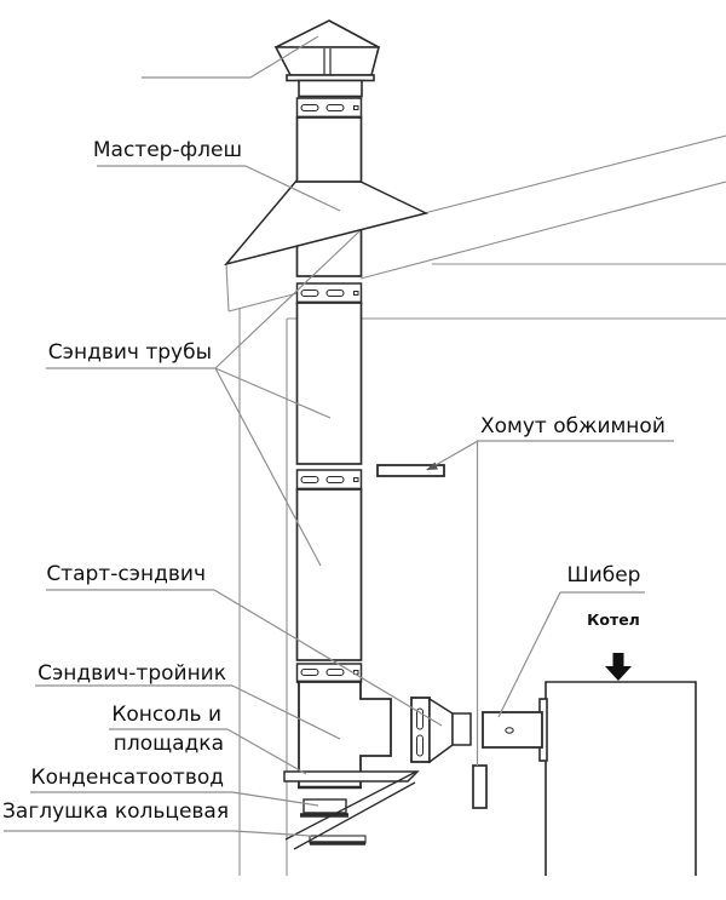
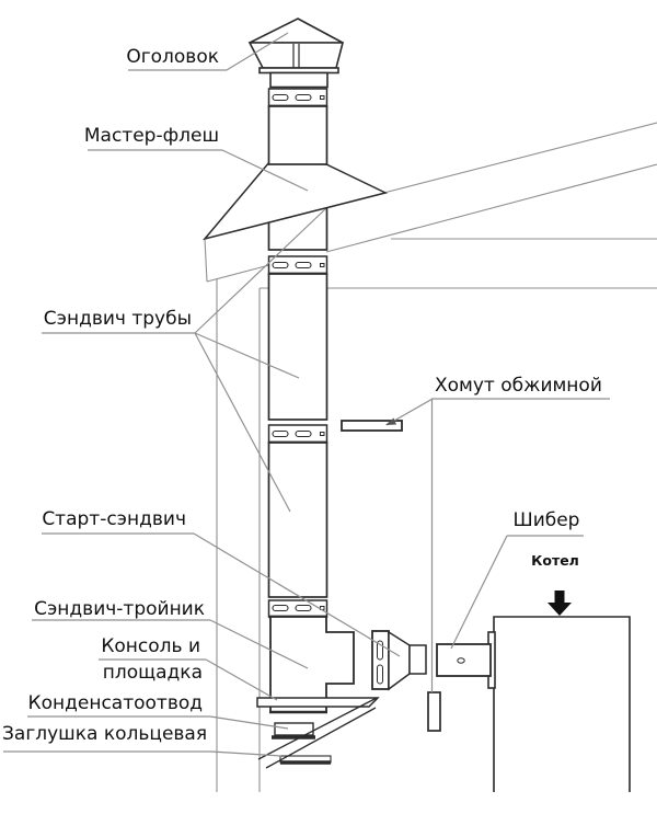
+ Оголовок
  Мастер-флеш
  Сэндвич трубы
  Хомут обжимной
  Старт-сэндвич
  Шибер
  Котел
  Сэндвич-тройник
  Консоль и
  площадка
  Конденсатоотвод
  Заглушка кольцевая
